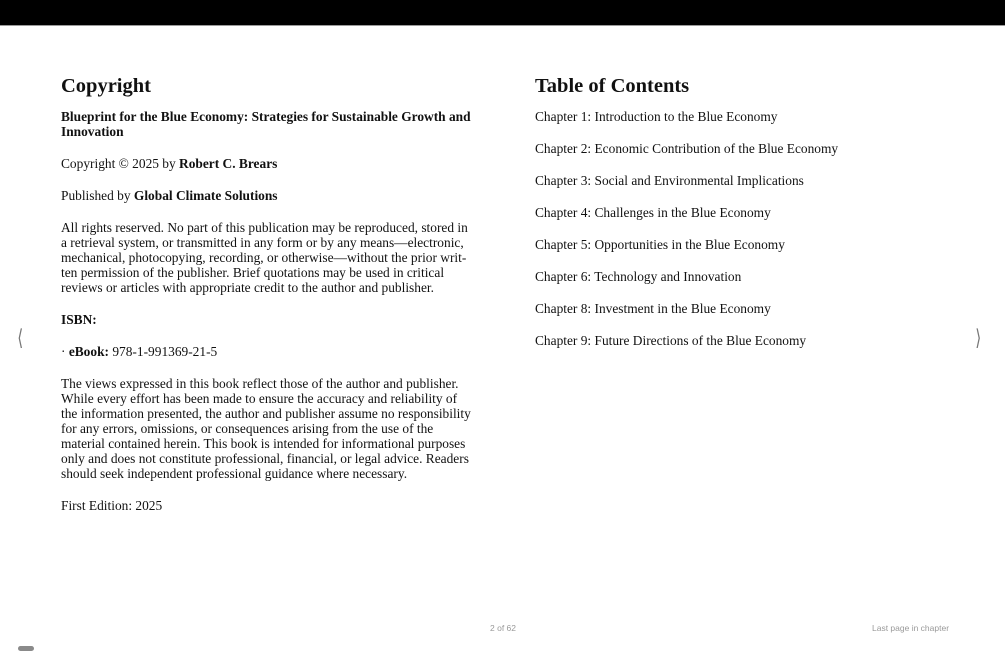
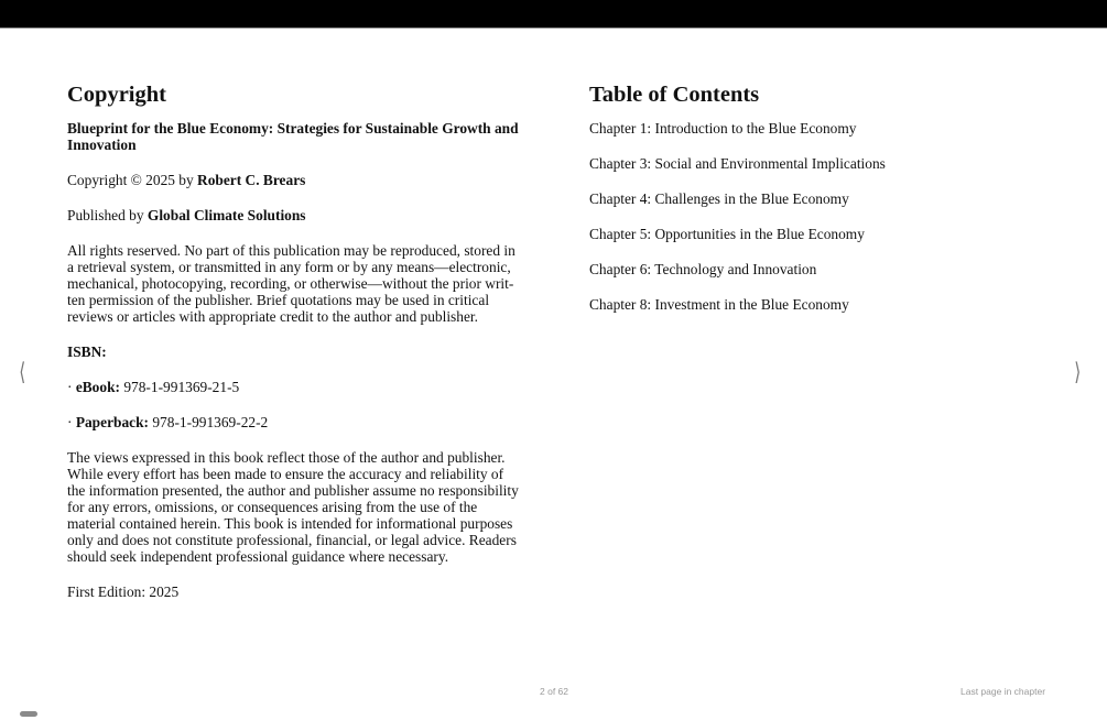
  Copyright
  Blueprint for the Blue Economy: Strategies for Sustainable Growth and Innovation
  Copyright © 2025 by Robert C. Brears
  Published by Global Climate Solutions
  All rights reserved. No part of this publication may be reproduced, stored in a retrieval system, or transmitted in any form or by any means—electronic, mechanical, photocopying, recording, or otherwise—without the prior writ­ten permission of the publisher. Brief quotations may be used in critical reviews or articles with appropriate credit to the author and publisher.
  ISBN:
  · eBook: 978-1-991369-21-5
+ · Paperback: 978-1-991369-22-2
  The views expressed in this book reflect those of the author and publisher. While every effort has been made to ensure the accuracy and reliability of the information presented, the author and publisher assume no responsibil­ity for any errors, omissions, or consequences arising from the use of the material contained herein. This book is intended for informational purposes only and does not constitute professional, financial, or legal advice. Readers should seek independent professional guidance where necessary.
  First Edition: 2025
  Table of Contents
  Chapter 1: Introduction to the Blue Economy
- Chapter 2: Economic Contribution of the Blue Economy
  Chapter 3: Social and Environmental Implications
  Chapter 4: Challenges in the Blue Economy
  Chapter 5: Opportunities in the Blue Economy
  Chapter 6: Technology and Innovation
  Chapter 8: Investment in the Blue Economy
- Chapter 9: Future Directions of the Blue Economy
  ⟨
  ⟩
  2 of 62
  Last page in chapter
